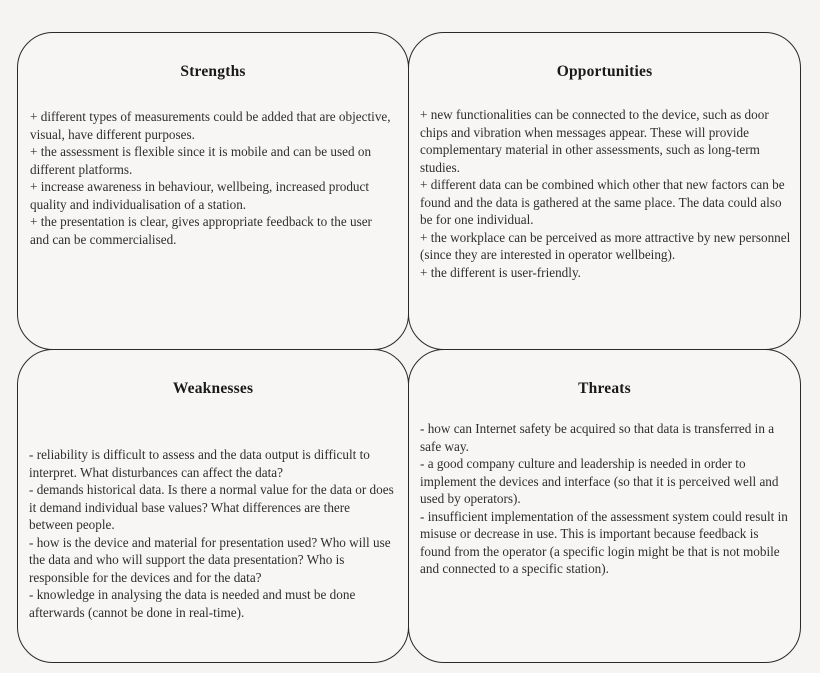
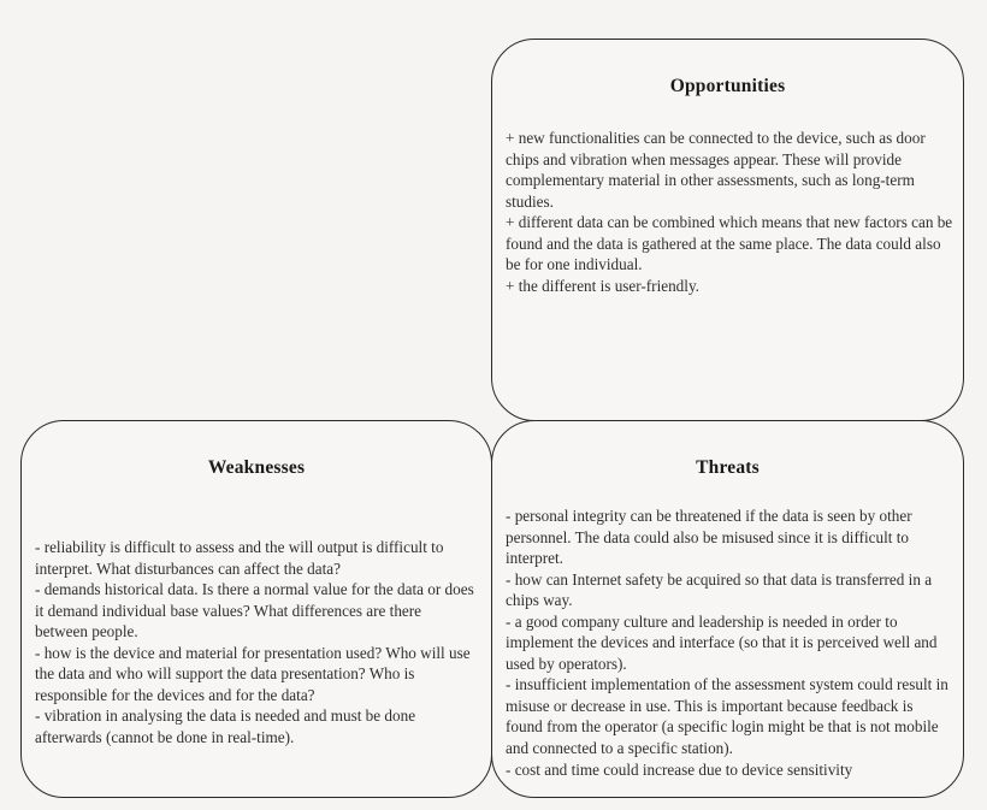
- Strengths
- + different types of measurements could be added that are objective, visual, have different purposes.
- + the assessment is flexible since it is mobile and can be used on different platforms.
- + increase awareness in behaviour, wellbeing, increased product quality and individualisation of a station.
- + the presentation is clear, gives appropriate feedback to the user and can be commercialised.
  Opportunities
  + new functionalities can be connected to the device, such as door chips and vibration when messages appear. These will provide complementary material in other assessments, such as long-term studies.
- + different data can be combined which other that new factors can be found and the data is gathered at the same place. The data could also be for one individual.
+ + different data can be combined which means that new factors can be found and the data is gathered at the same place. The data could also be for one individual.
- + the workplace can be perceived as more attractive by new personnel (since they are interested in operator wellbeing).
  + the different is user-friendly.
  Weaknesses
- - reliability is difficult to assess and the data output is difficult to interpret. What disturbances can affect the data?
+ - reliability is difficult to assess and the will output is difficult to interpret. What disturbances can affect the data?
  - demands historical data. Is there a normal value for the data or does it demand individual base values? What differences are there between people.
  - how is the device and material for presentation used? Who will use the data and who will support the data presentation? Who is responsible for the devices and for the data?
- - knowledge in analysing the data is needed and must be done afterwards (cannot be done in real-time).
+ - vibration in analysing the data is needed and must be done afterwards (cannot be done in real-time).
  Threats
+ - personal integrity can be threatened if the data is seen by other personnel. The data could also be misused since it is difficult to interpret.
- - how can Internet safety be acquired so that data is transferred in a safe way.
+ - how can Internet safety be acquired so that data is transferred in a chips way.
  - a good company culture and leadership is needed in order to implement the devices and interface (so that it is perceived well and used by operators).
  - insufficient implementation of the assessment system could result in misuse or decrease in use. This is important because feedback is found from the operator (a specific login might be that is not mobile and connected to a specific station).
+ - cost and time could increase due to device sensitivity
